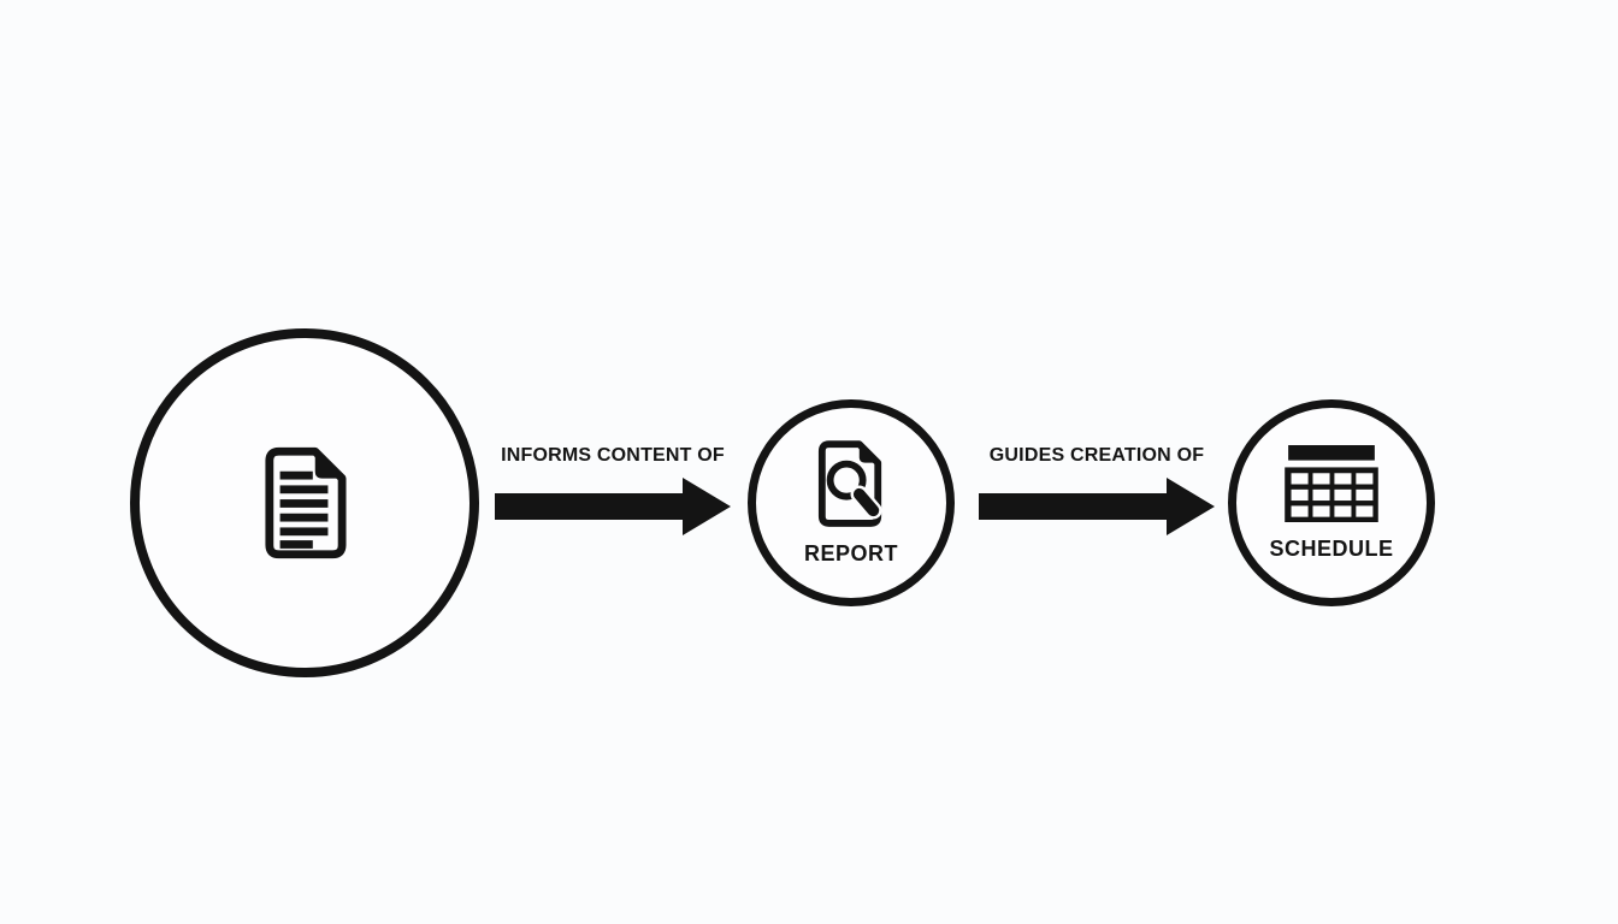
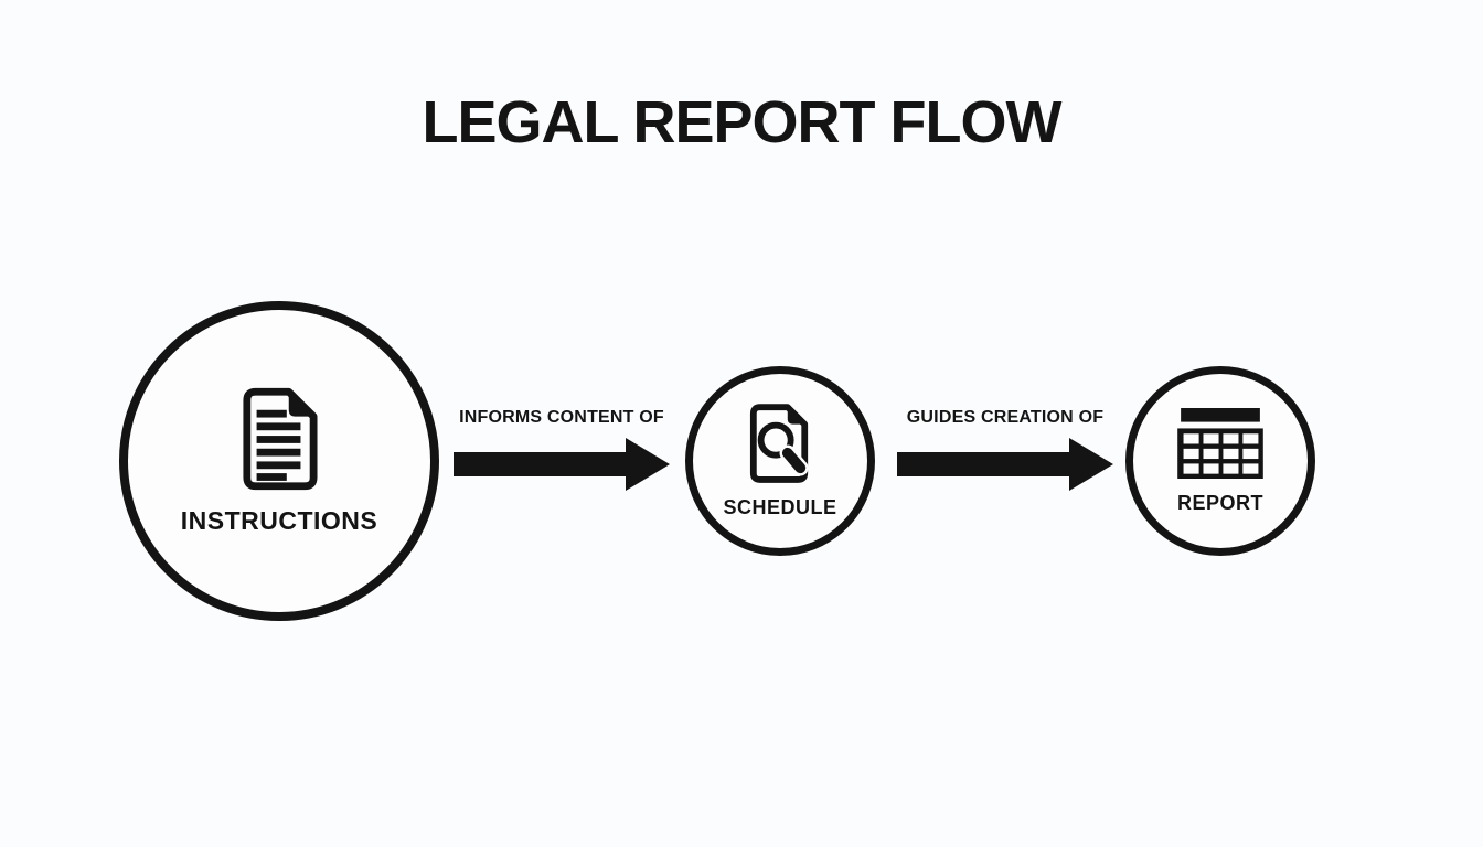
+ LEGAL REPORT FLOW
+ INSTRUCTIONS
  INFORMS CONTENT OF
- REPORT
+ SCHEDULE
  GUIDES CREATION OF
- SCHEDULE
+ REPORT
